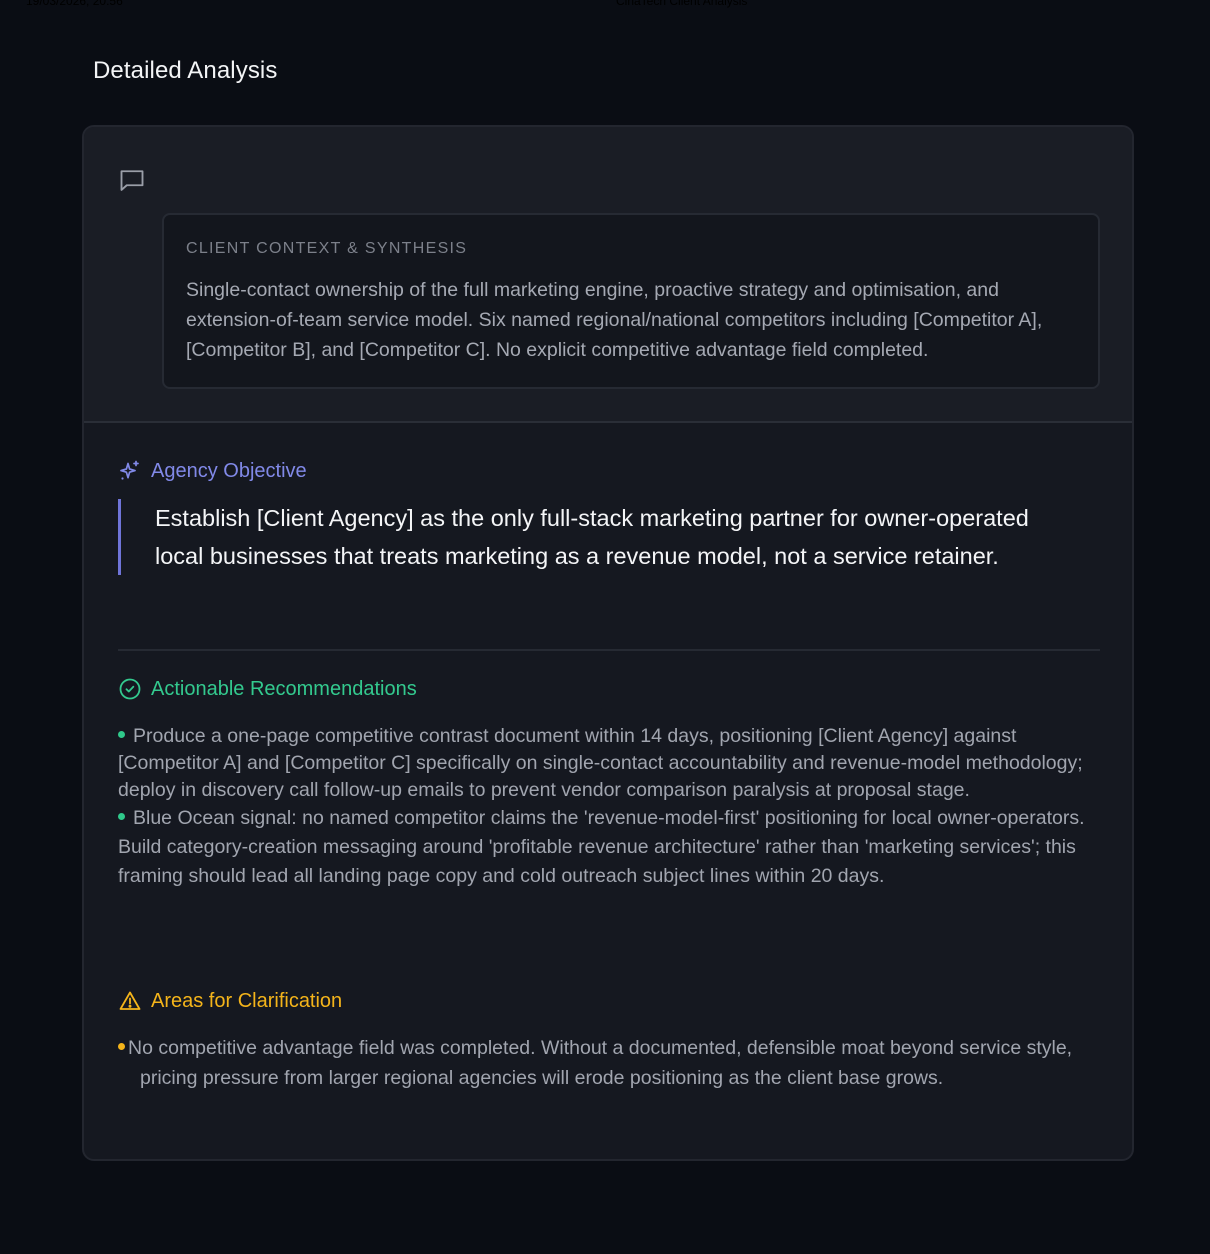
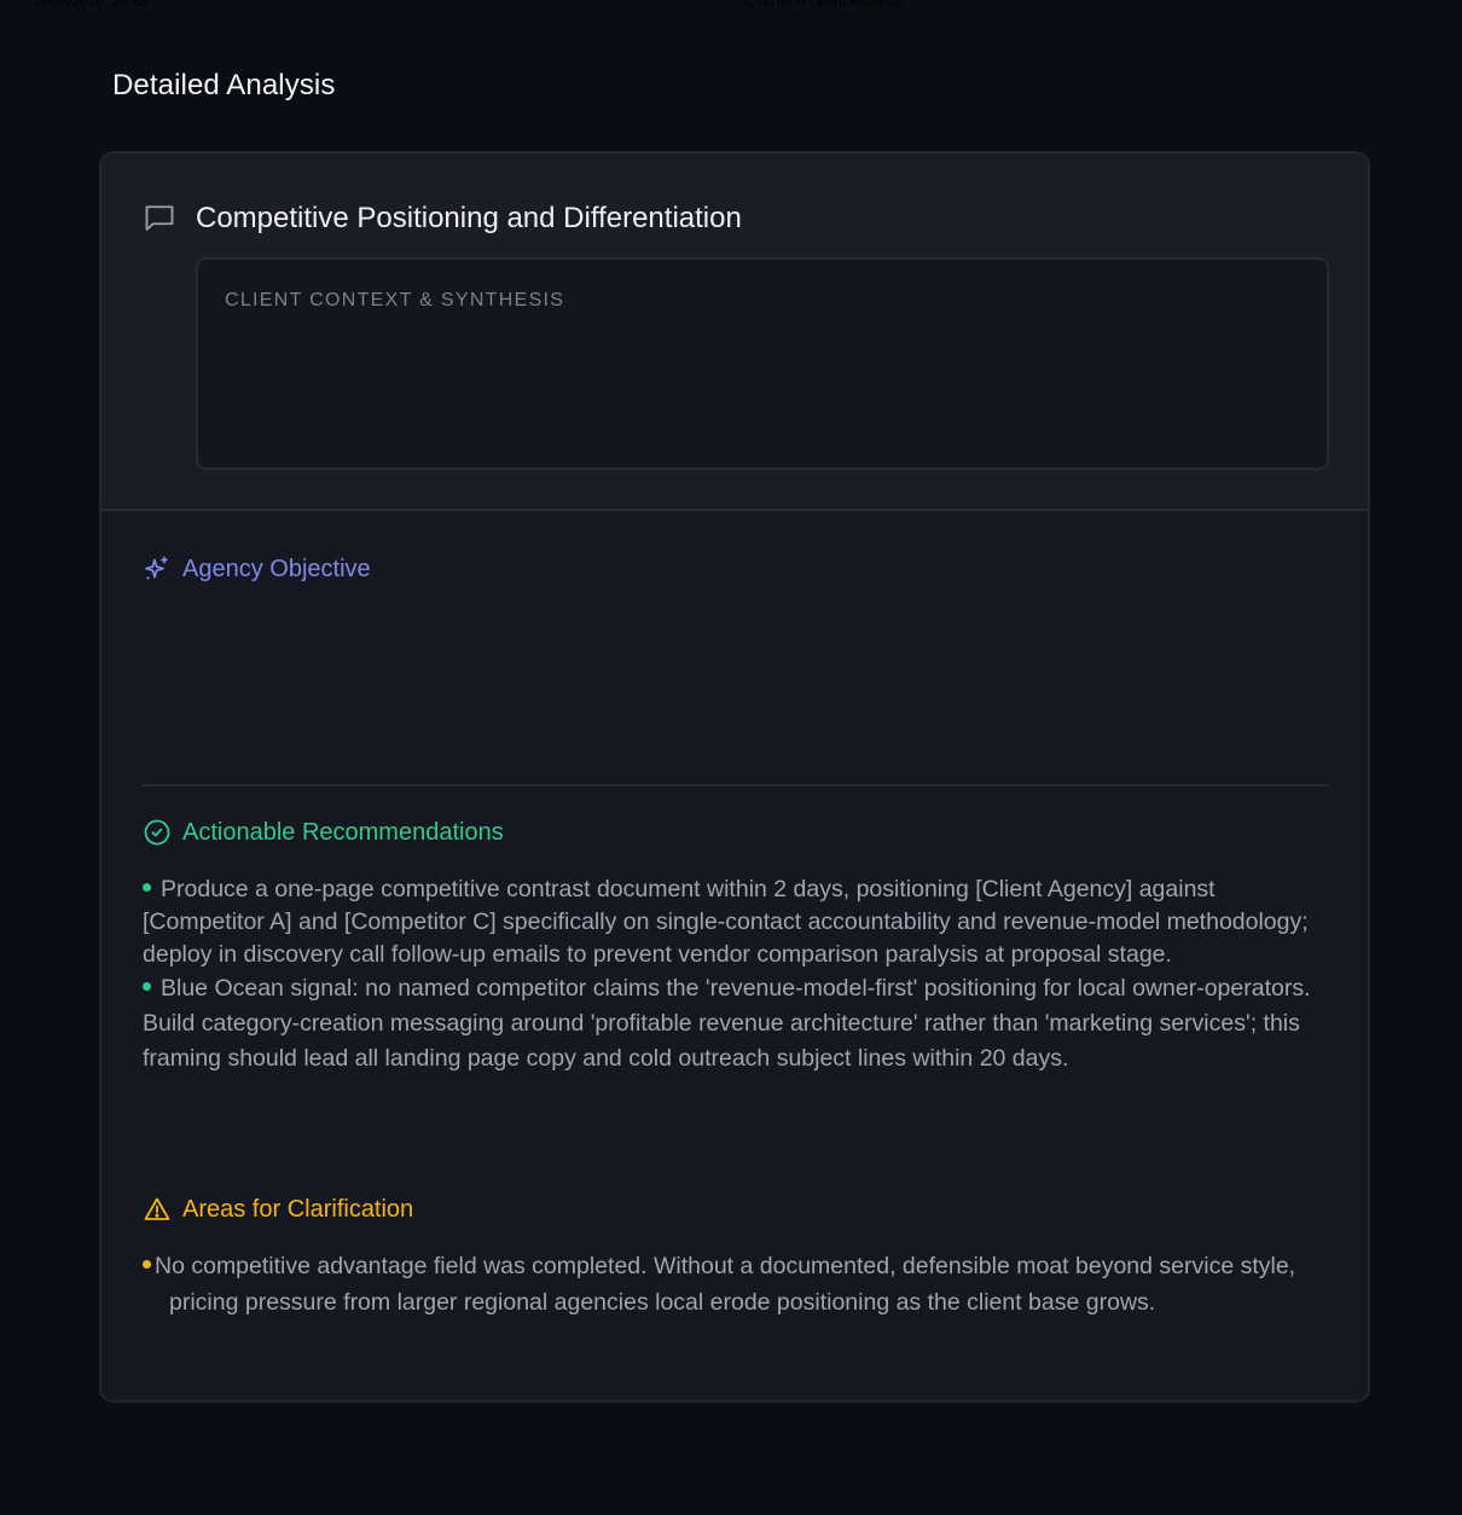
  Detailed Analysis
+ Competitive Positioning and Differentiation
  CLIENT CONTEXT & SYNTHESIS
- Single-contact ownership of the full marketing engine, proactive strategy and optimisation, and extension-of-team service model. Six named regional/national competitors including [Competitor A], [Competitor B], and [Competitor C]. No explicit competitive advantage field completed.
  Agency Objective
- Establish [Client Agency] as the only full-stack marketing partner for owner-operated local businesses that treats marketing as a revenue model, not a service retainer.
  Actionable Recommendations
- Produce a one-page competitive contrast document within 14 days, positioning [Client Agency] against [Competitor A] and [Competitor C] specifically on single-contact accountability and revenue-model methodology; deploy in discovery call follow-up emails to prevent vendor comparison paralysis at proposal stage.
+ Produce a one-page competitive contrast document within 2 days, positioning [Client Agency] against [Competitor A] and [Competitor C] specifically on single-contact accountability and revenue-model methodology; deploy in discovery call follow-up emails to prevent vendor comparison paralysis at proposal stage.
  Blue Ocean signal: no named competitor claims the 'revenue-model-first' positioning for local owner-operators. Build category-creation messaging around 'profitable revenue architecture' rather than 'marketing services'; this framing should lead all landing page copy and cold outreach subject lines within 20 days.
  Areas for Clarification
- No competitive advantage field was completed. Without a documented, defensible moat beyond service style, pricing pressure from larger regional agencies will erode positioning as the client base grows.
+ No competitive advantage field was completed. Without a documented, defensible moat beyond service style, pricing pressure from larger regional agencies local erode positioning as the client base grows.
